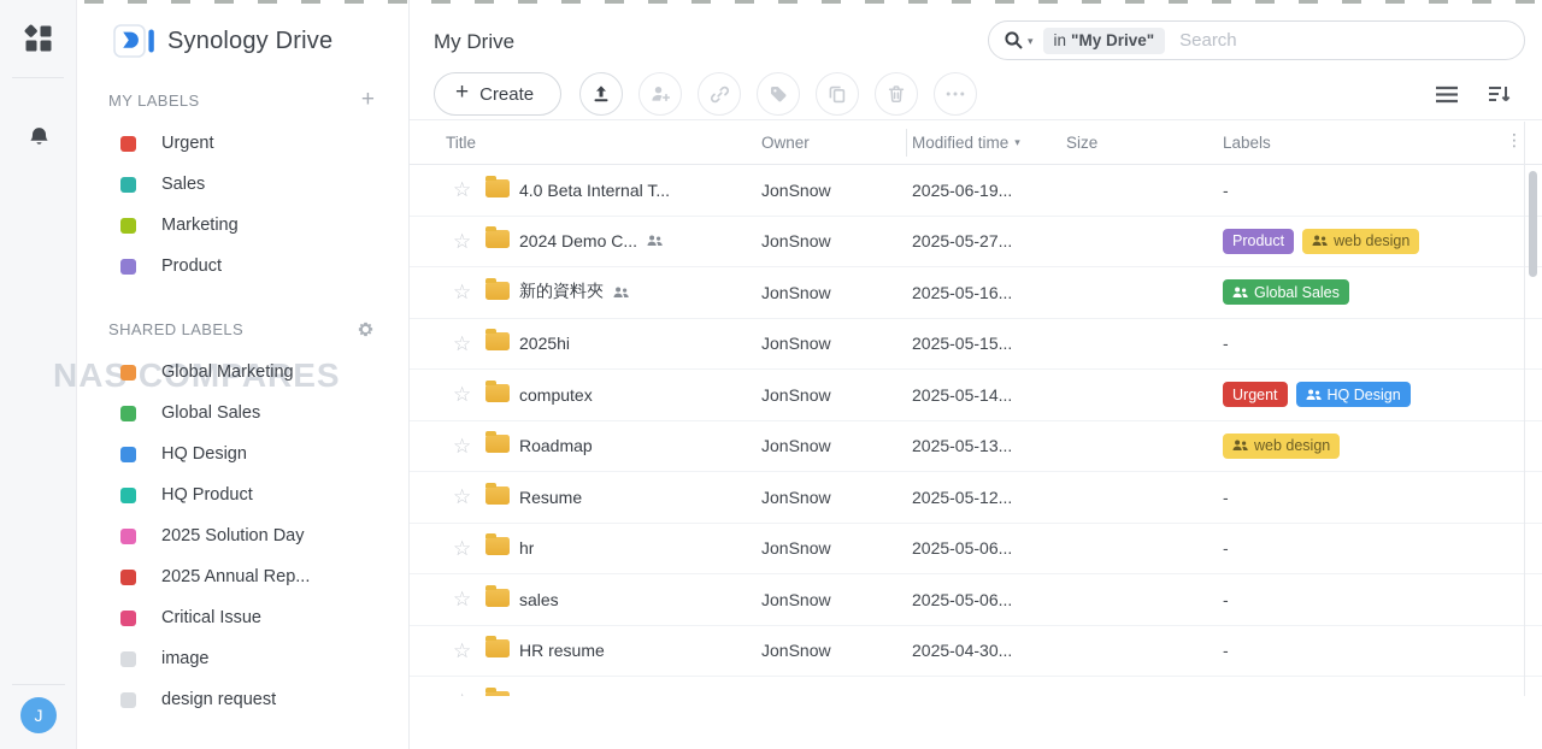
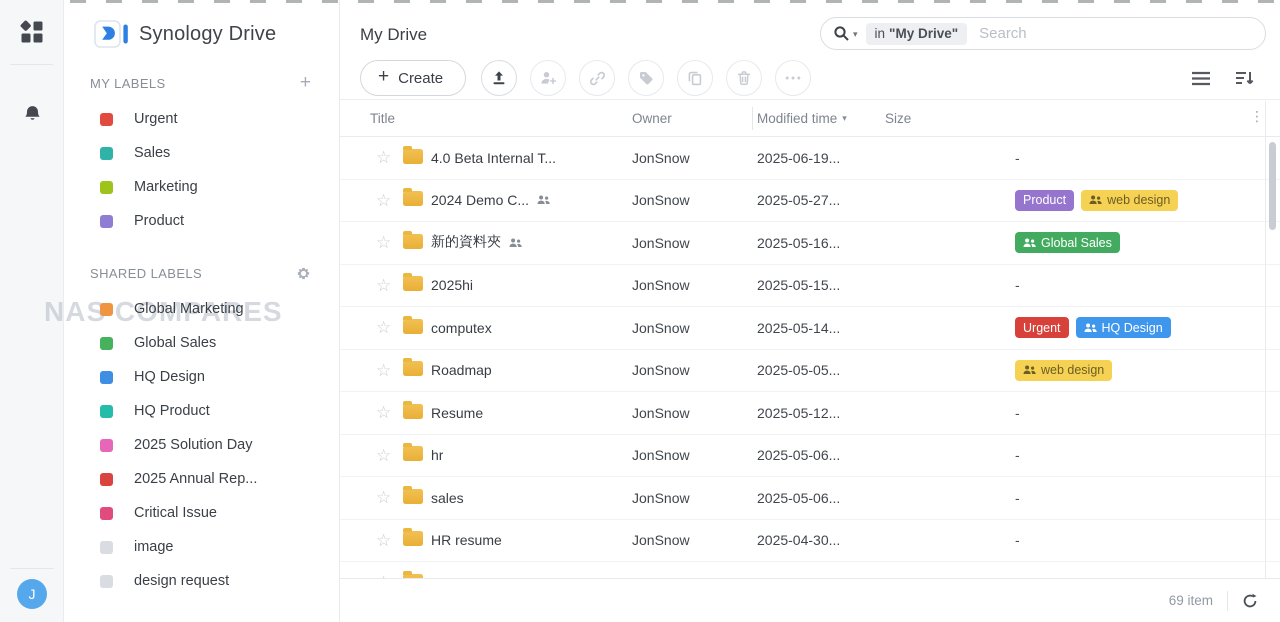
  J
  Synology Drive
  MY LABELS
  +
  Urgent
  Sales
  Marketing
  Product
  SHARED LABELS
  Global Marketing
  Global Sales
  HQ Design
  HQ Product
  2025 Solution Day
  2025 Annual Rep...
  Critical Issue
  image
  design request
  NAS COMPARES
  My Drive
  ▾
  in
  "My Drive"
  Search
  +
  Create
  Title
  Owner
  Modified time
  ▾
  Size
- Labels
  ⋮
  ☆
  4.0 Beta Internal T...
  JonSnow
  2025-06-19...
  -
  ☆
  2024 Demo C...
  JonSnow
  2025-05-27...
  Product
  web design
  ☆
  新的資料夾
  JonSnow
  2025-05-16...
  Global Sales
  ☆
  2025hi
  JonSnow
  2025-05-15...
  -
  ☆
  computex
  JonSnow
  2025-05-14...
  Urgent
  HQ Design
  ☆
  Roadmap
  JonSnow
- 2025-05-13...
+ 2025-05-05...
  web design
  ☆
  Resume
  JonSnow
  2025-05-12...
  -
  ☆
  hr
  JonSnow
  2025-05-06...
  -
  ☆
  sales
  JonSnow
  2025-05-06...
  -
  ☆
  HR resume
  JonSnow
  2025-04-30...
  -
+ 69 item
